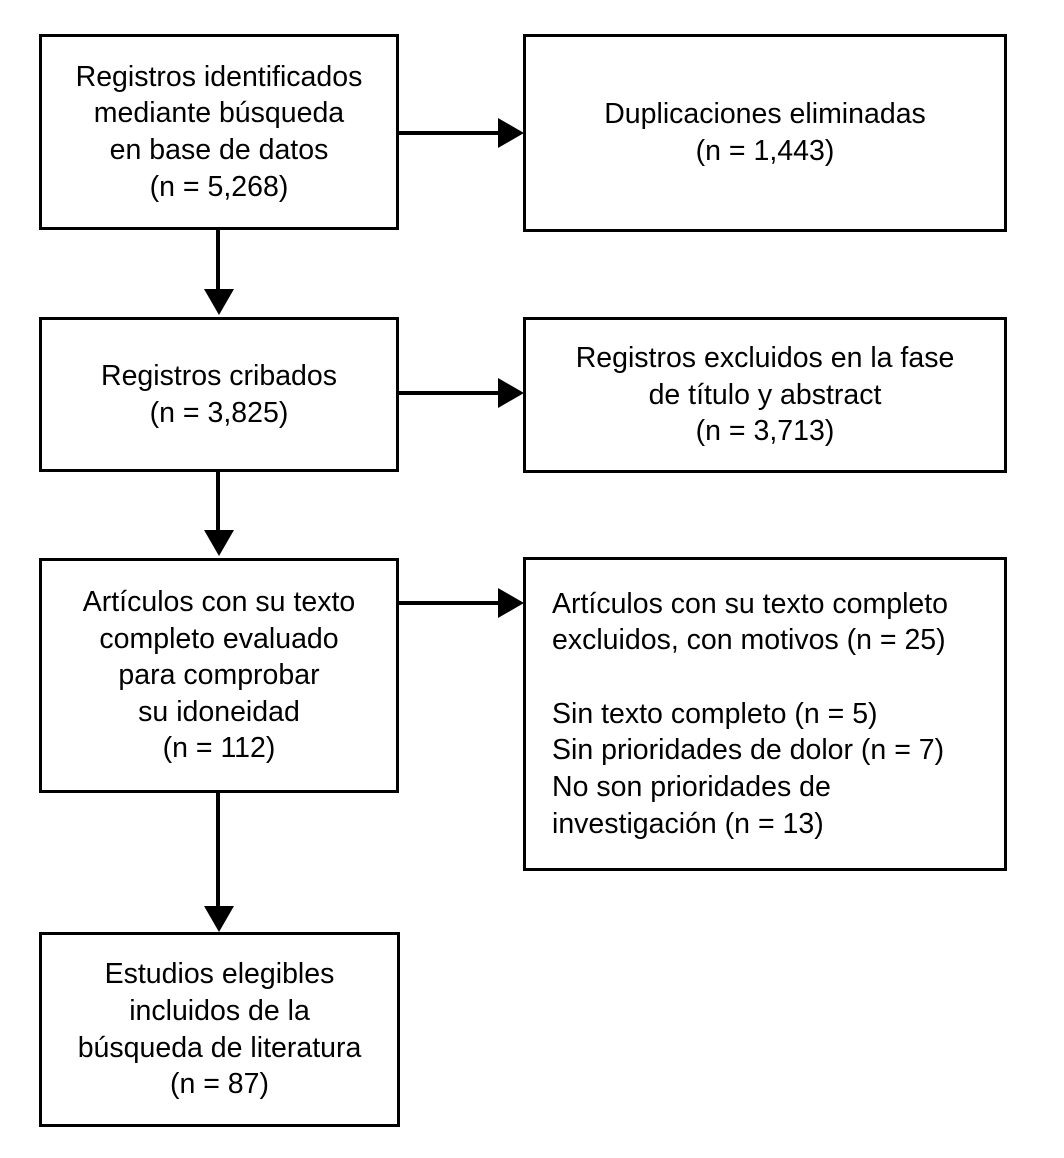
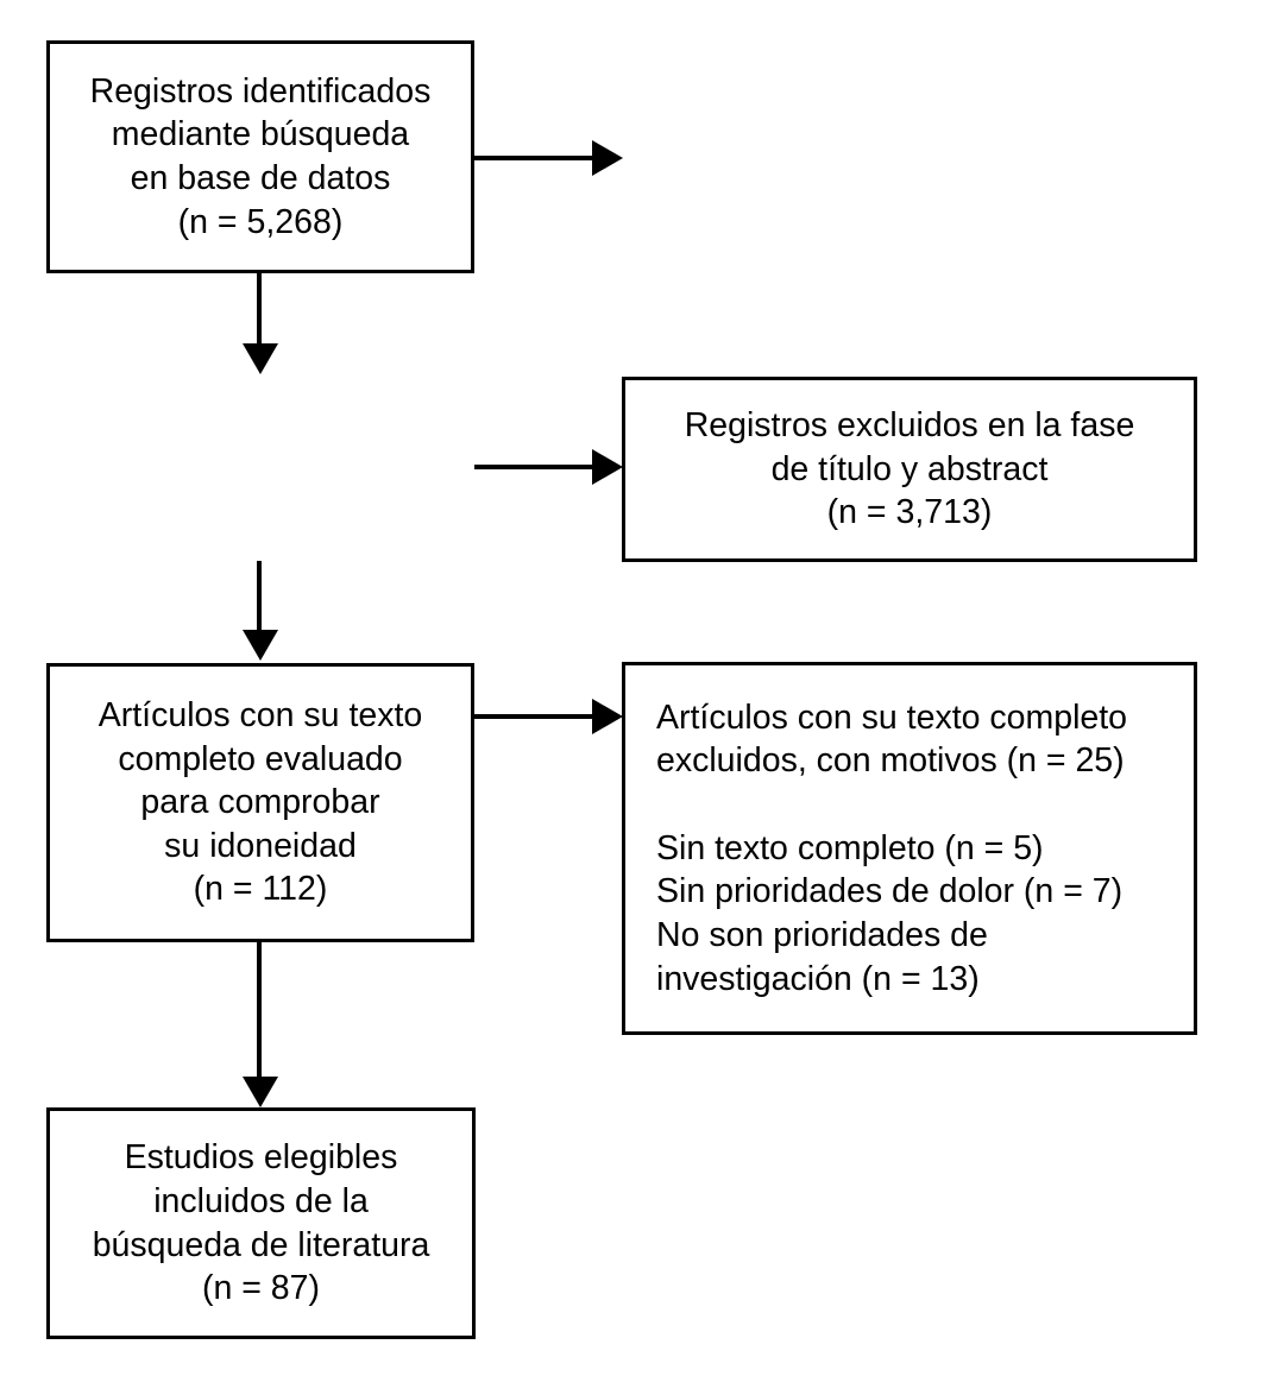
  Registros identificados
  mediante búsqueda
  en base de datos
  (n = 5,268)
- Duplicaciones eliminadas
- (n = 1,443)
- Registros cribados
- (n = 3,825)
  Registros excluidos en la fase
  de título y abstract
  (n = 3,713)
  Artículos con su texto
  completo evaluado
  para comprobar
  su idoneidad
  (n = 112)
  Artículos con su texto completo
  excluidos, con motivos (n = 25)
  Sin texto completo (n = 5)
  Sin prioridades de dolor (n = 7)
  No son prioridades de
  investigación (n = 13)
  Estudios elegibles
  incluidos de la
  búsqueda de literatura
  (n = 87)
